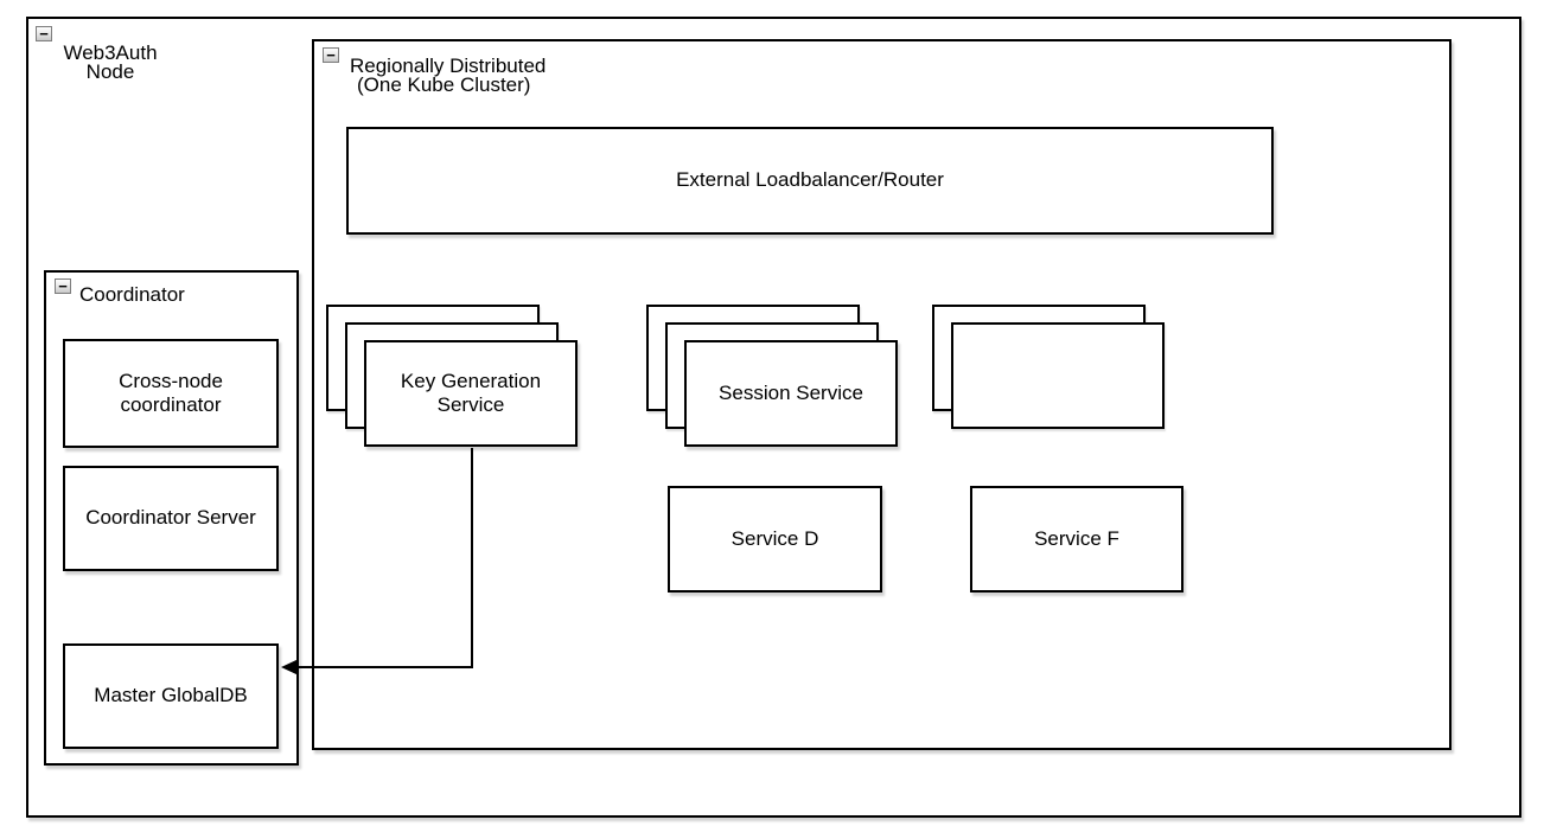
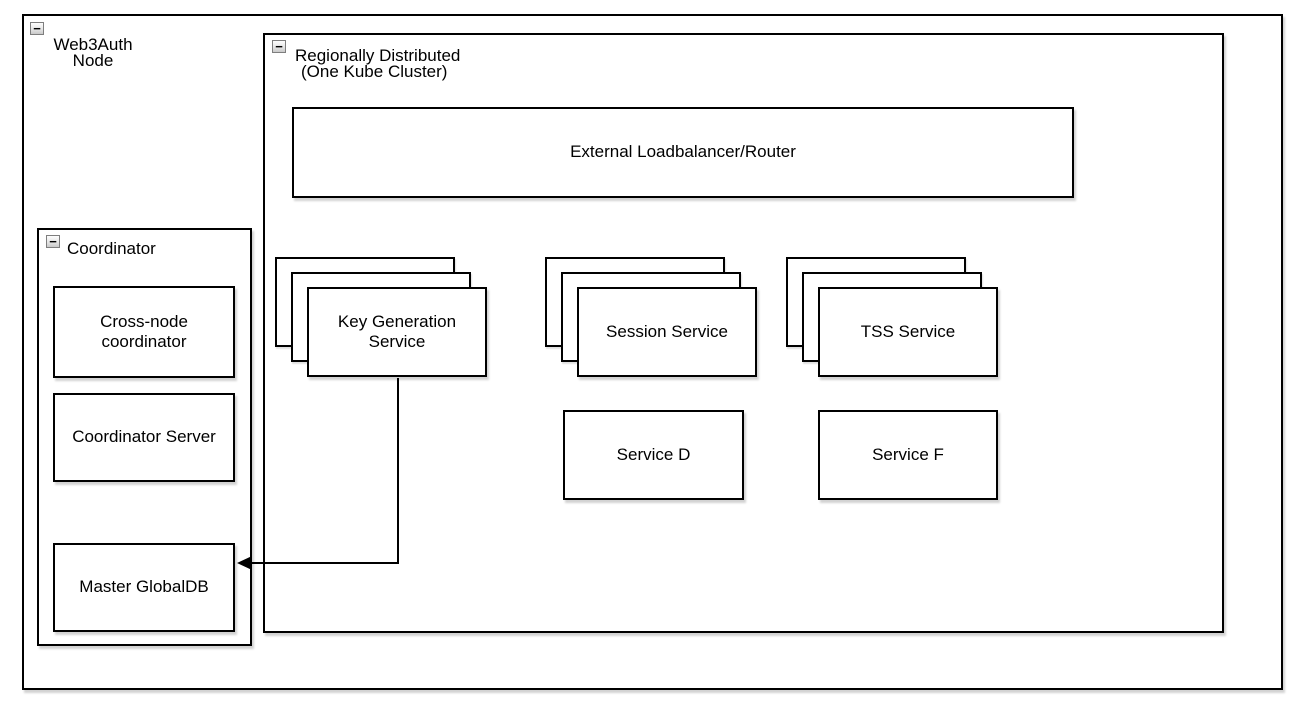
  −
  Web3Auth
  Node
  −
  Regionally Distributed
  (One Kube Cluster)
  External Loadbalancer/Router
  Key Generation
  Service
  Session Service
+ TSS Service
  Service D
  Service F
  −
  Coordinator
  Cross-node
  coordinator
  Coordinator Server
  Master GlobalDB
